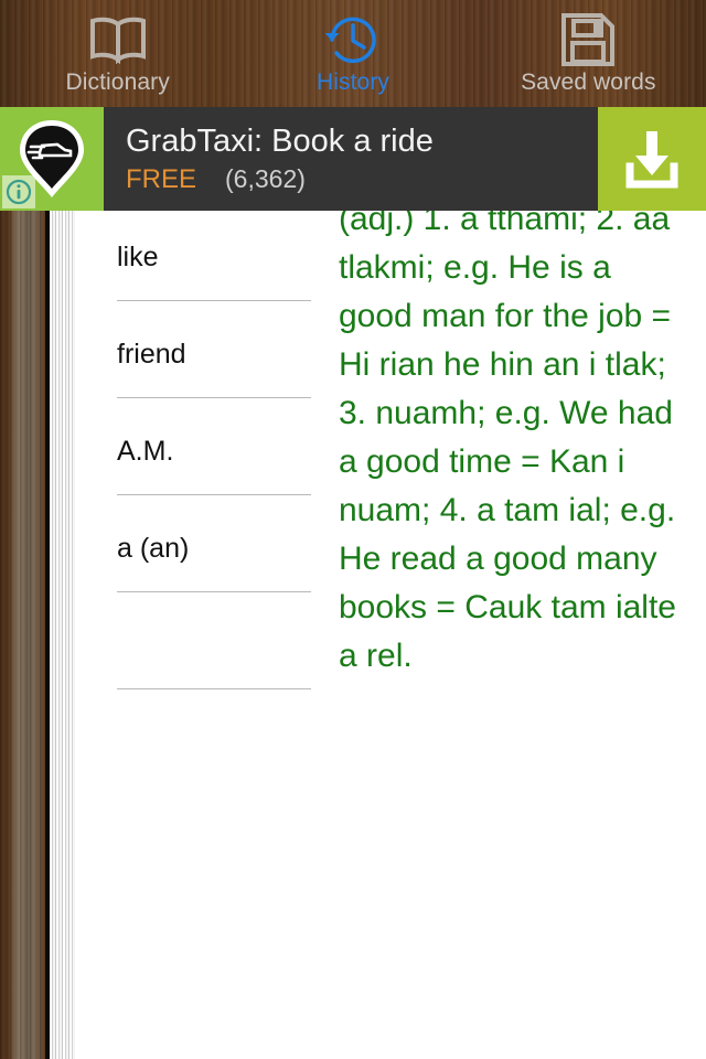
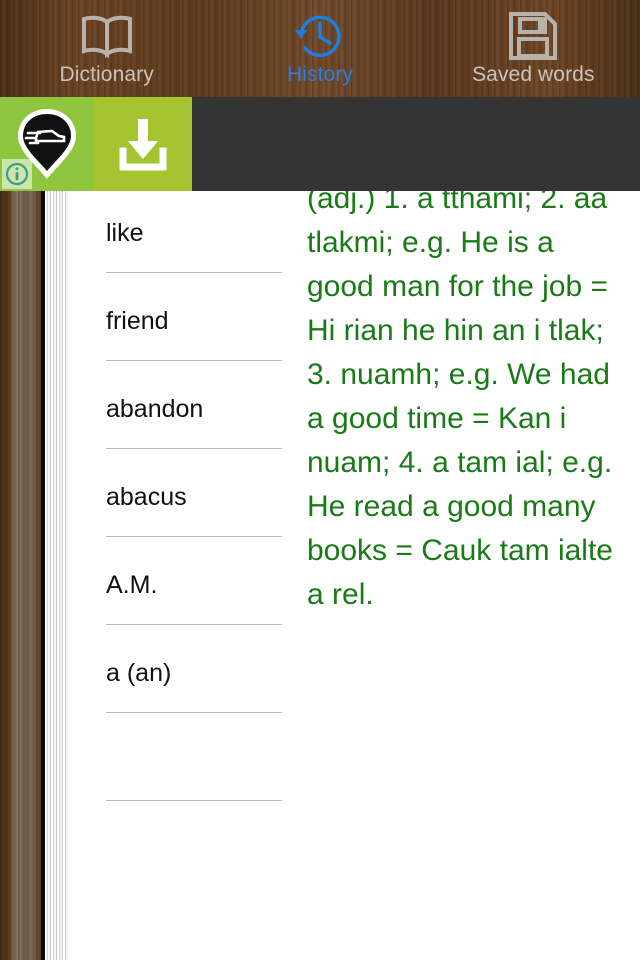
  Dictionary
  History
  Saved words
  like
  friend
+ abandon
+ abacus
  A.M.
  a (an)
  (adj.) 1. a tthami; 2. aa tlakmi; e.g. He is a good man for the job = Hi rian he hin an i tlak; 3. nuamh; e.g. We had a good time = Kan i nuam; 4. a tam ial; e.g. He read a good many books = Cauk tam ialte a rel.
- GrabTaxi: Book a ride
- FREE
- (6,362)
